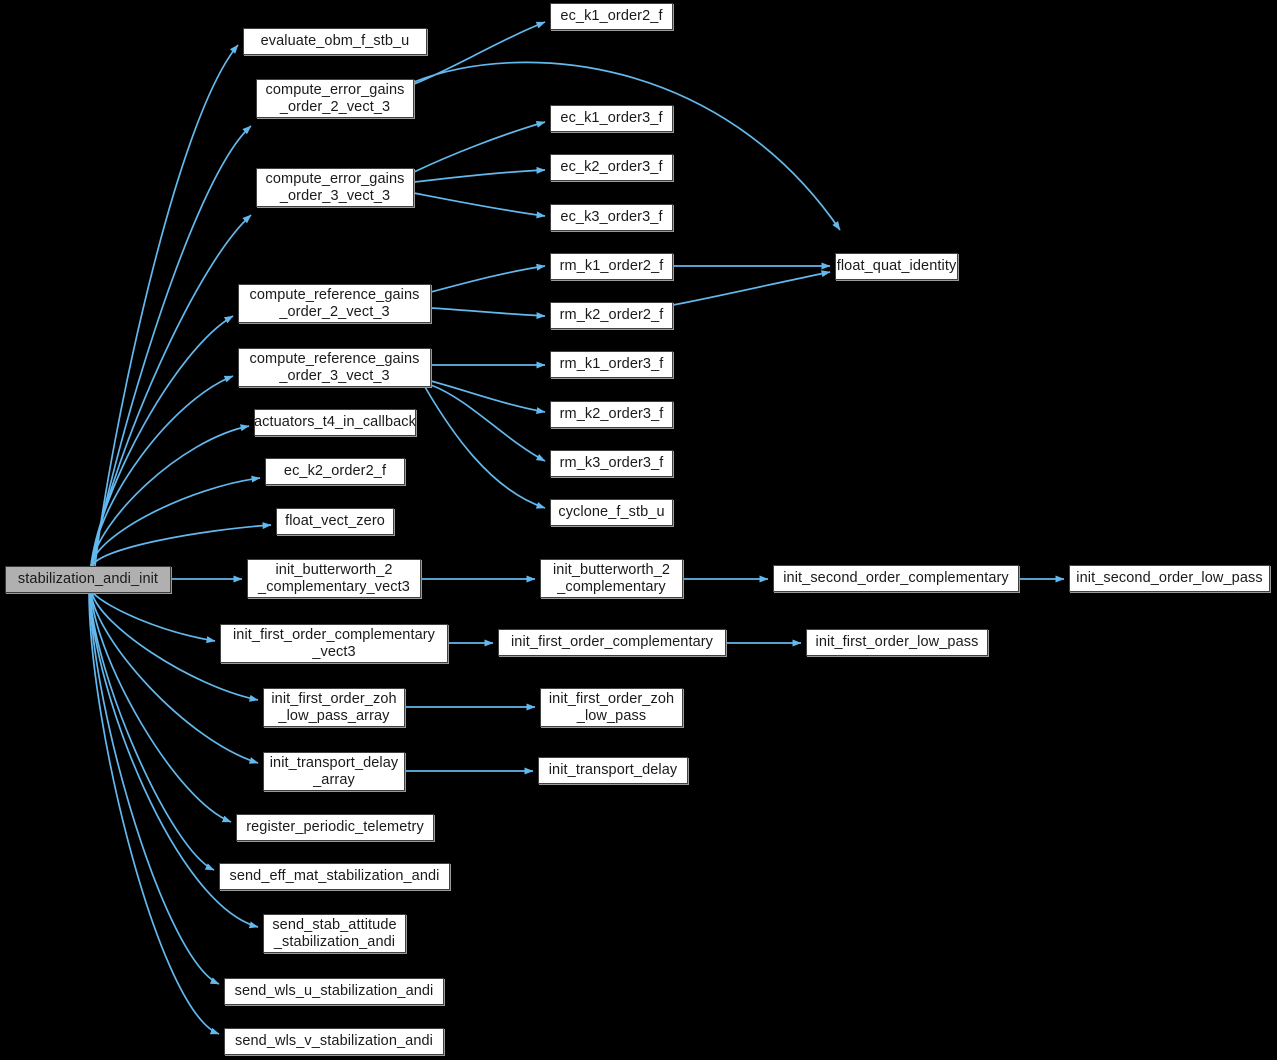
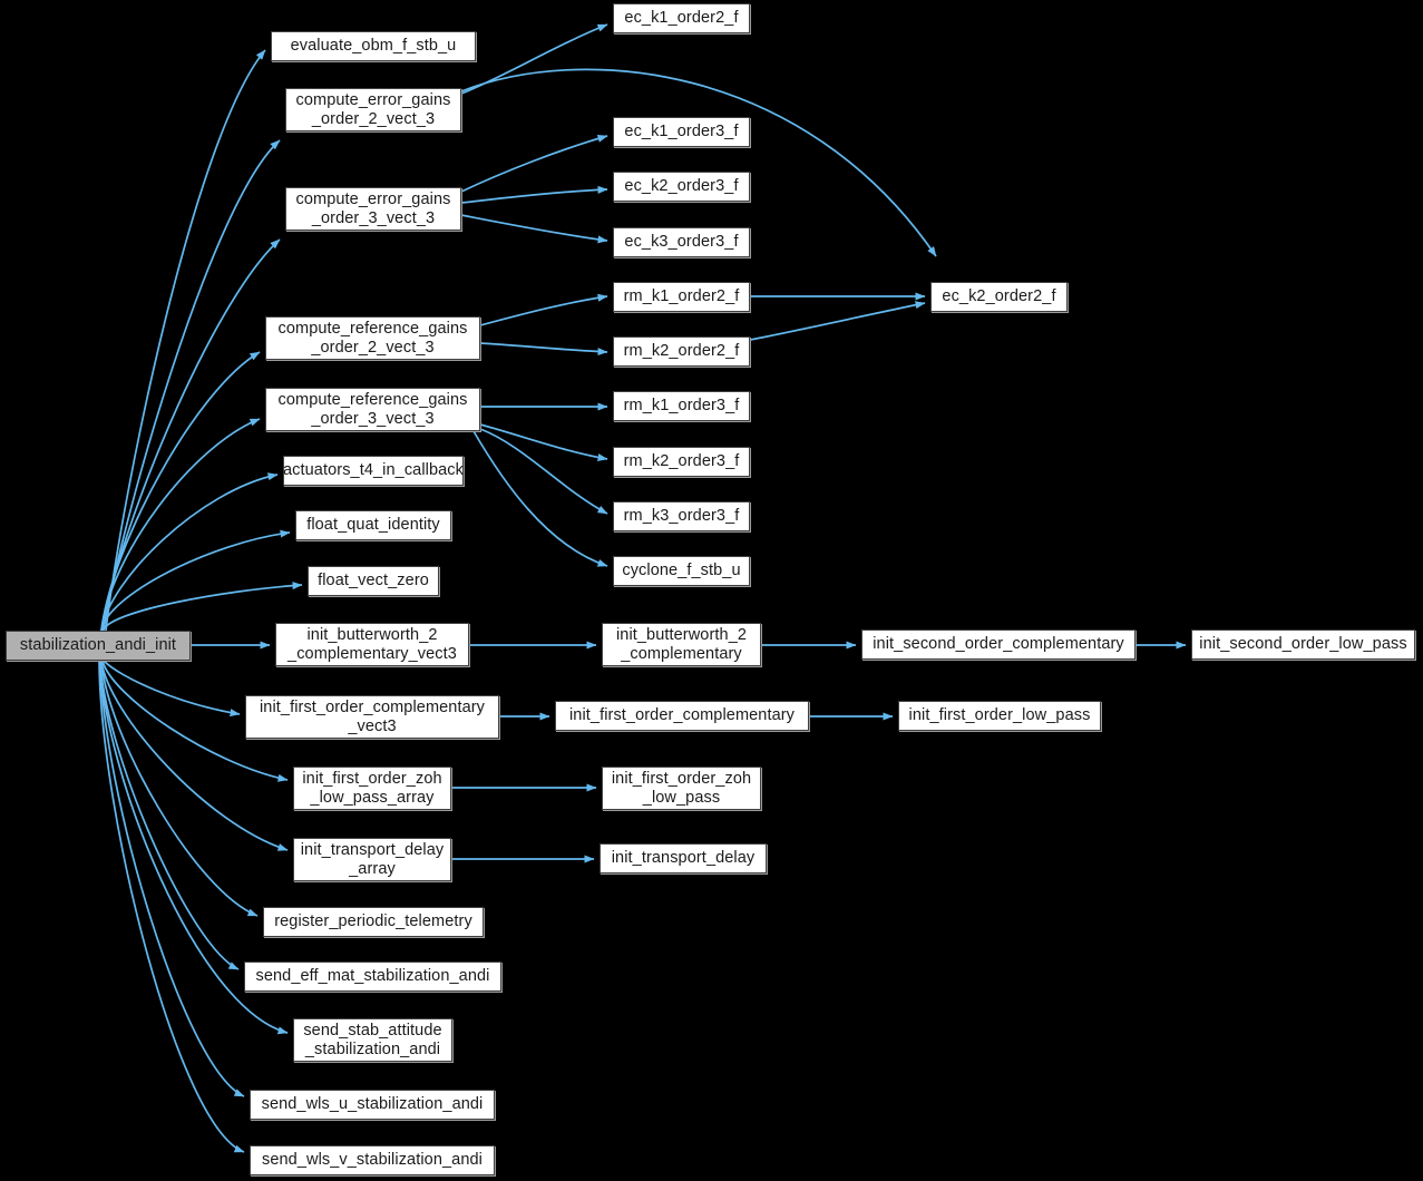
  stabilization_andi_init
  evaluate_obm_f_stb_u
  compute_error_gains
  _order_2_vect_3
  compute_error_gains
  _order_3_vect_3
  compute_reference_gains
  _order_2_vect_3
  compute_reference_gains
  _order_3_vect_3
  actuators_t4_in_callback
- ec_k2_order2_f
+ float_quat_identity
  float_vect_zero
  init_butterworth_2
  _complementary_vect3
  init_first_order_complementary
  _vect3
  init_first_order_zoh
  _low_pass_array
  init_transport_delay
  _array
  register_periodic_telemetry
  send_eff_mat_stabilization_andi
  send_stab_attitude
  _stabilization_andi
  send_wls_u_stabilization_andi
  send_wls_v_stabilization_andi
  ec_k1_order2_f
  ec_k1_order3_f
  ec_k2_order3_f
  ec_k3_order3_f
  rm_k1_order2_f
  rm_k2_order2_f
  rm_k1_order3_f
  rm_k2_order3_f
  rm_k3_order3_f
  cyclone_f_stb_u
  init_butterworth_2
  _complementary
  init_first_order_complementary
  init_first_order_zoh
  _low_pass
  init_transport_delay
- float_quat_identity
+ ec_k2_order2_f
  init_second_order_complementary
  init_first_order_low_pass
  init_second_order_low_pass
